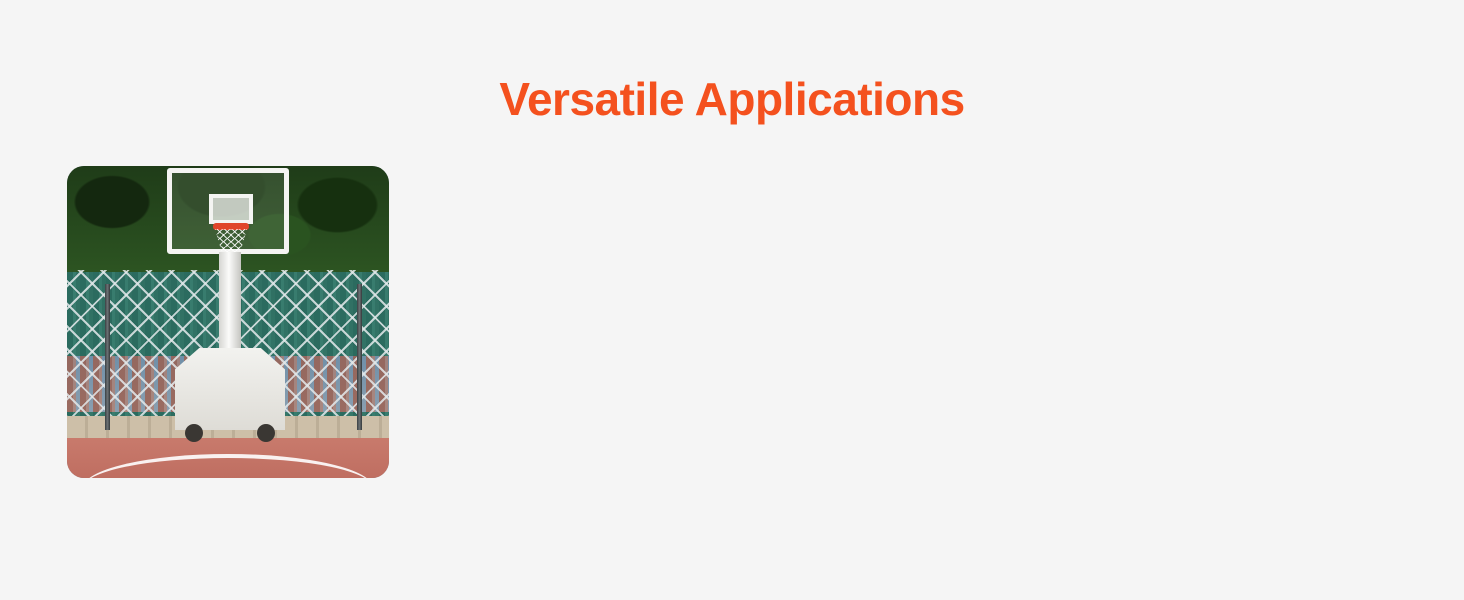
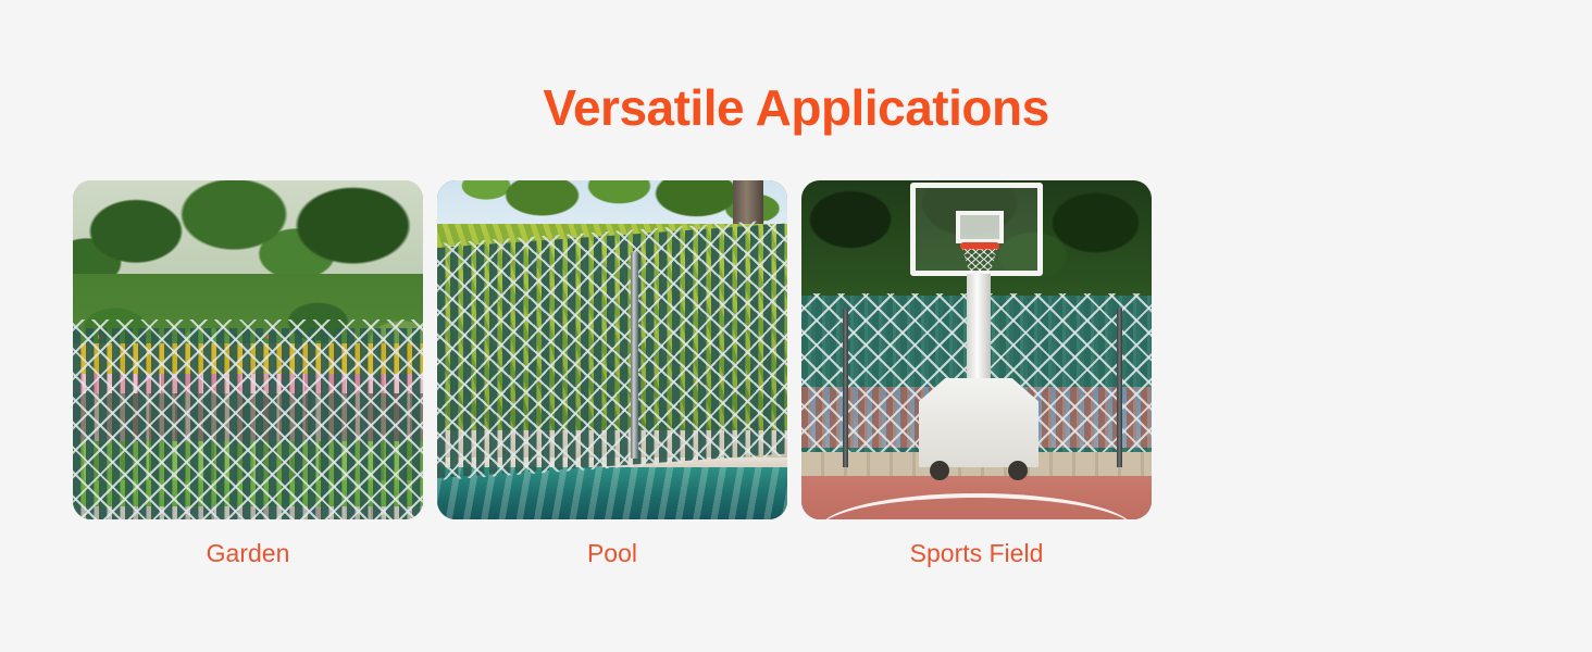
  Versatile Applications
+ Garden
+ Pool
+ Sports Field
